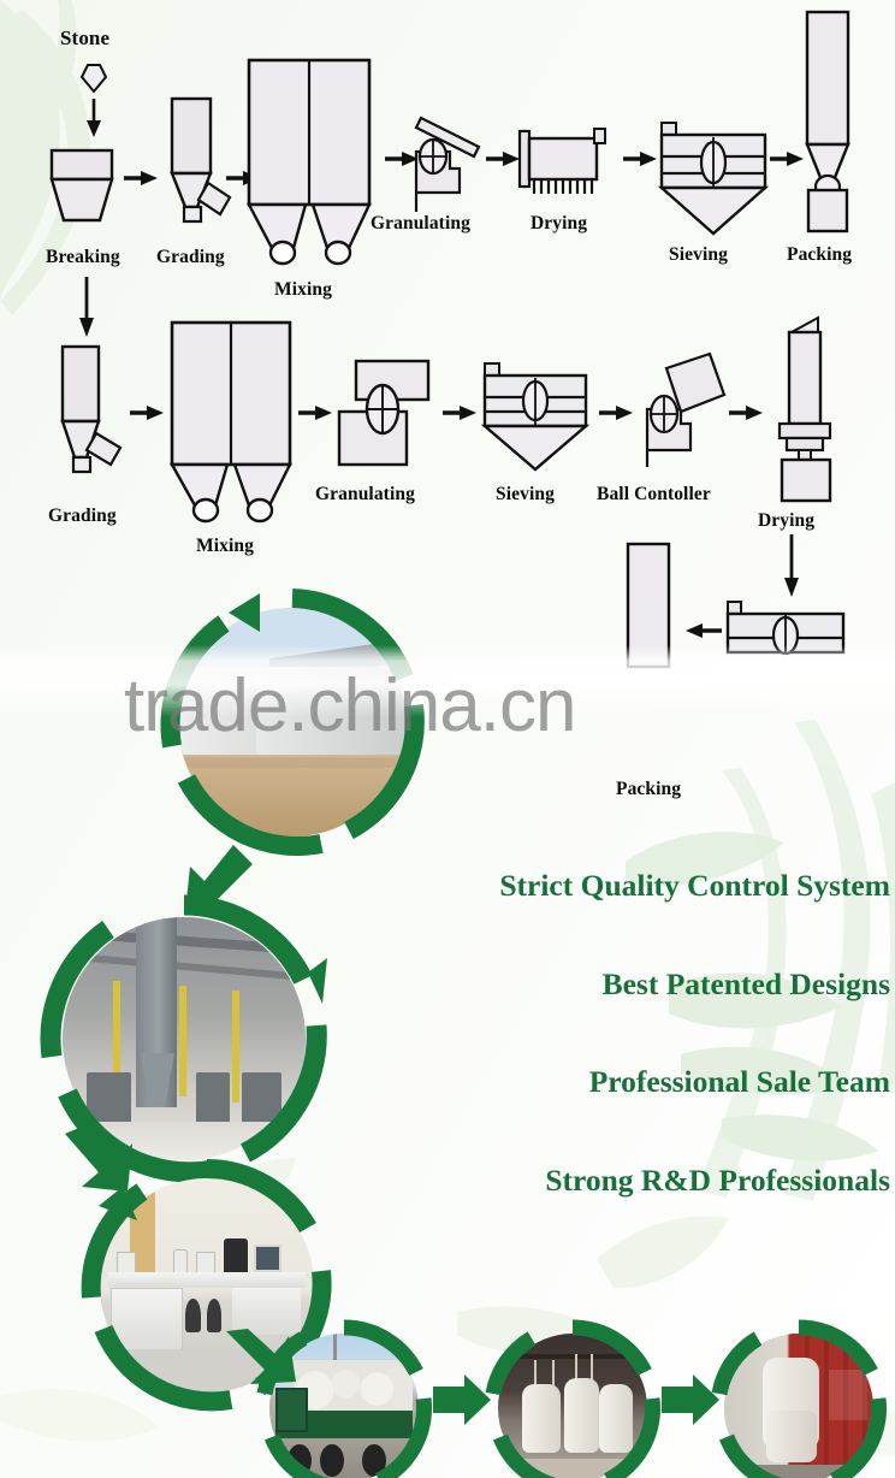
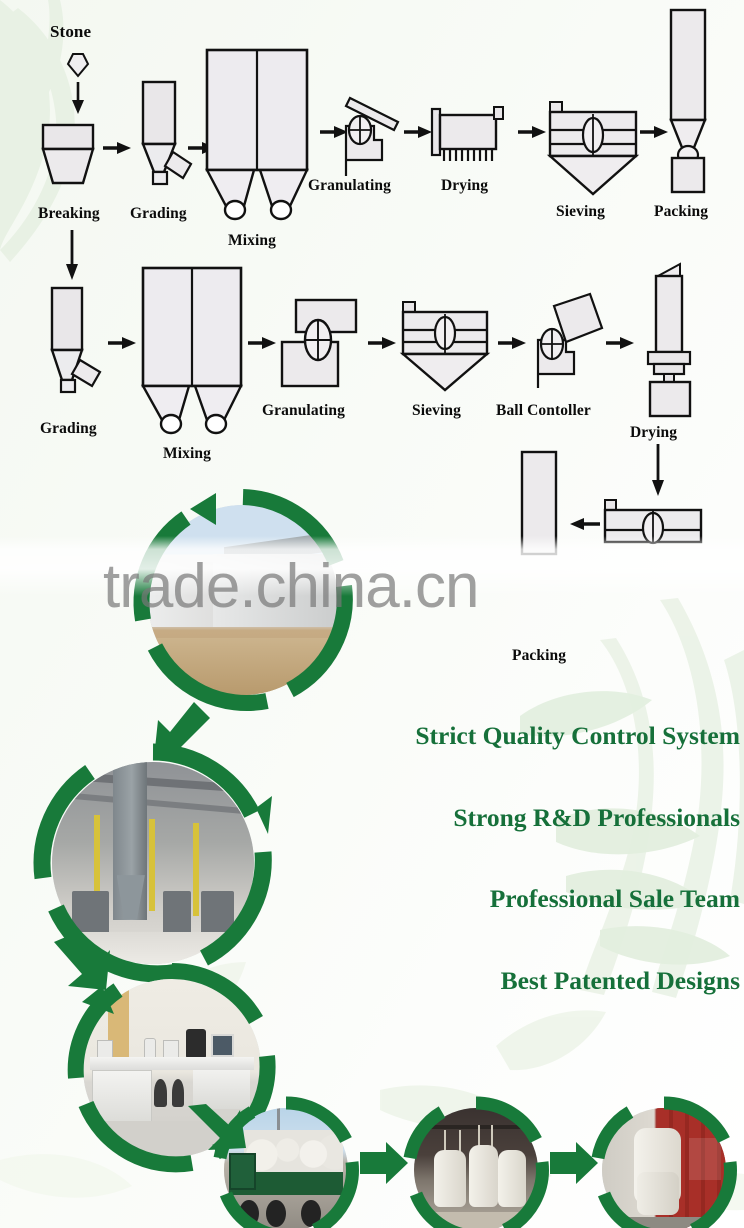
  Stone
  Breaking
  Grading
  Mixing
  Granulating
  Drying
  Sieving
  Packing
  Grading
  Mixing
  Granulating
  Sieving
  Ball Contoller
  Drying
  Packing
  Strict Quality Control System
- Best Patented Designs
+ Strong R&D Professionals
  Professional Sale Team
- Strong R&D Professionals
+ Best Patented Designs
  trade.china.cn
